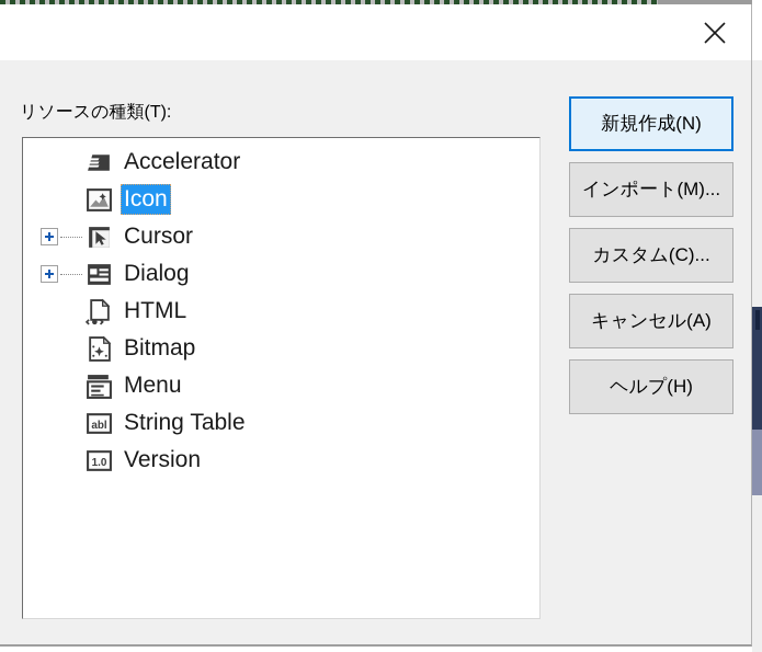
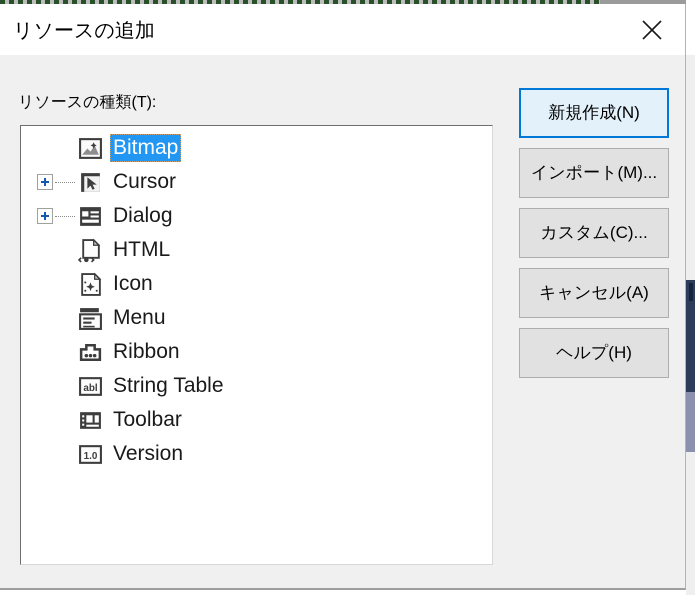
+ リソースの追加
  リソースの種類(T):
- Accelerator
- Icon
+ Bitmap
  Cursor
  Dialog
  HTML
- Bitmap
+ Icon
  Menu
+ Ribbon
  String Table
+ Toolbar
  Version
  新規作成(N)
  インポート(M)...
  カスタム(C)...
  キャンセル(A)
  ヘルプ(H)
